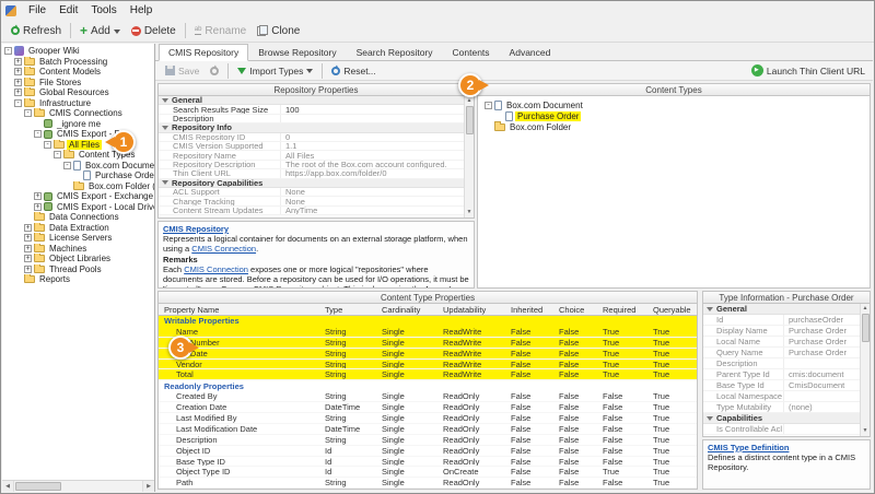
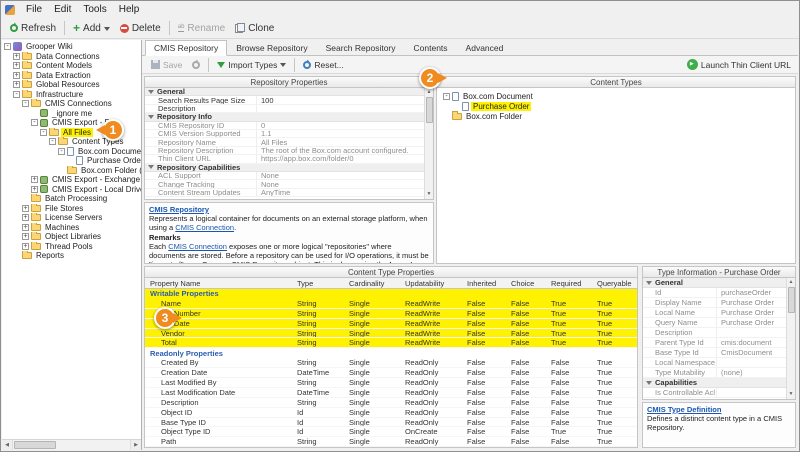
  File Edit Tools Help
  Refresh
  +
  Add
  Delete
  Rename
  Clone
  Grooper Wiki
- Batch Processing
+ Data Connections
  Content Models
- File Stores
+ Data Extraction
  Global Resources
  Infrastructure
  CMIS Connections
  _ignore me
  CMIS Export -
  All Files
  Content Types
  Box.com Docume
  Purchase Orde
  Box.com Folder (
  CMIS Export - Exchange
  CMIS Export - Local Driv
- Data Connections
+ Batch Processing
- Data Extraction
+ File Stores
  License Servers
  Machines
  Object Libraries
  Thread Pools
  Reports
  CMIS Repository
  Browse Repository
  Search Repository
  Contents
  Advanced
  Save
  Import Types
  Reset...
  Launch Thin Client URL
  Repository Properties
  General
  Search Results Page Size
  100
  Description
  Repository Info
  CMIS Repository ID
  0
  CMIS Version Supported
  1.1
  Repository Name
  All Files
  Repository Description
  The root of the Box.com account configured.
  Thin Client URL
  https://app.box.com/folder/0
  Repository Capabilities
  ACL Support
  None
  Change Tracking
  None
  Content Stream Updates
  AnyTime
  CMIS Repository
  Represents a logical container for documents on an external storage platform, when using a CMIS Connection.
  Remarks
  Content Types
  Box.com Document
  Purchase Order
  Box.com Folder
  Content Type Properties
  Property Name
  Type
  Cardinality
  Updatability
  Inherited
  Choice
  Required
  Queryable
  Writable Properties
  Name
  String
  Single
  ReadWrite
  False
  False
  True
  True
  Number
  String
  Single
  ReadWrite
  False
  False
  True
  True
  String
  Single
  ReadWrite
  False
  False
  True
  True
  Vendor
  String
  Single
  ReadWrite
  False
  False
  True
  True
  Total
  String
  Single
  ReadWrite
  False
  False
  True
  True
  Readonly Properties
  Created By
  String
  Single
  ReadOnly
  False
  False
  False
  True
  Creation Date
  DateTime
  Single
  ReadOnly
  False
  False
  False
  True
  Last Modified By
  String
  Single
  ReadOnly
  False
  False
  False
  True
  Last Modification Date
  DateTime
  Single
  ReadOnly
  False
  False
  False
  True
  Description
  String
  Single
  ReadOnly
  False
  False
  False
  True
  Object ID
  Id
  Single
  ReadOnly
  False
  False
  False
  True
  Base Type ID
  Id
  Single
  ReadOnly
  False
  False
  False
  True
  Object Type ID
  Id
  Single
  OnCreate
  False
  False
  True
  True
  Path
  String
  Single
  ReadOnly
  False
  False
  False
  True
  Type Information - Purchase Order
  General
  Id
  purchaseOrder
  Display Name
  Purchase Order
  Local Name
  Purchase Order
  Query Name
  Purchase Order
  Description
  Parent Type Id
  cmis:document
  Base Type Id
  CmisDocument
  Local Namespace
  Type Mutability
  (none)
  Capabilities
  Is Controllable Acl
  CMIS Type Definition
  Defines a distinct content type in a CMIS Repository.
  1
  2
  3
